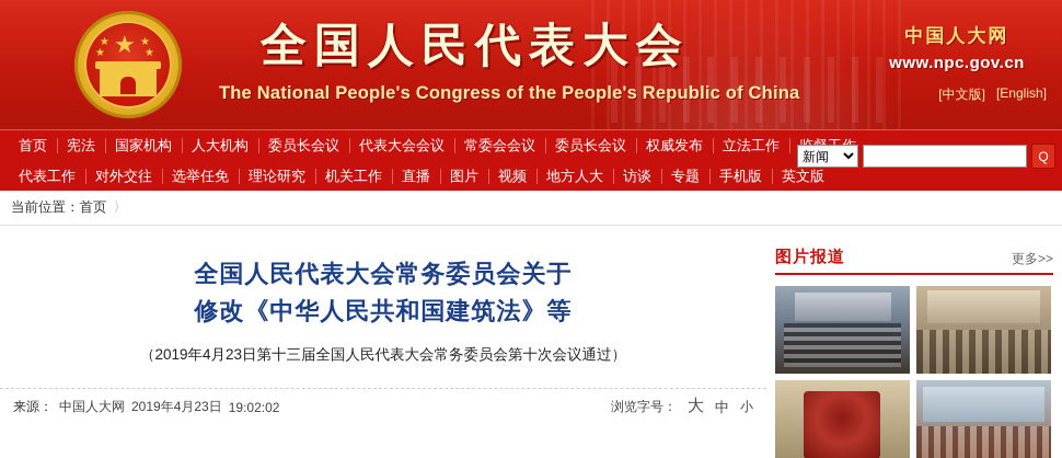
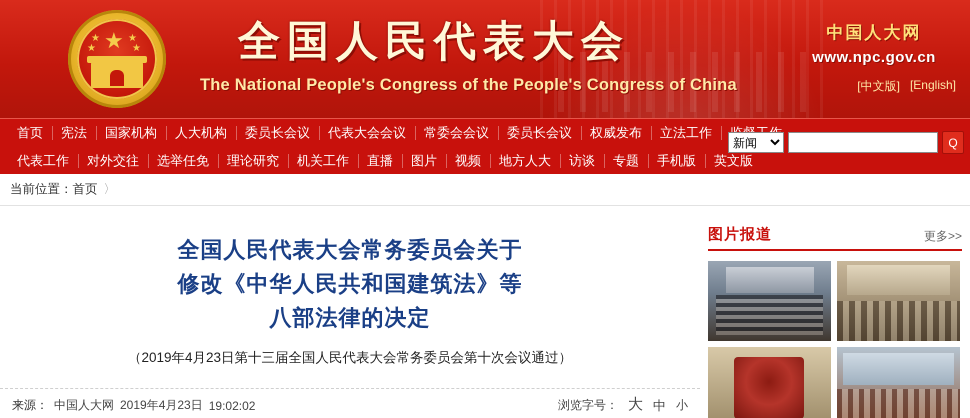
  ★
  ★
  ★
  ★
  ★
  全国人民代表大会
- The National People's Congress of the People's Republic of China
+ The National People's Congress of the People's Congress of China
  中国人大网
  www.npc.gov.cn
  [中文版]
  [English]
  首页
  宪法
  国家机构
  人大机构
  委员长会议
  代表大会会议
  常委会会议
  委员长会议
  权威发布
  立法工作
  代表工作
  对外交往
  选举任免
  理论研究
  机关工作
  直播
  图片
  视频
  地方人大
  访谈
  专题
  手机版
  英文版
  新闻
  Q
  当前位置：
  首页
  〉
  全国人民代表大会常务委员会关于
  修改《中华人民共和国建筑法》等
+ 八部法律的决定
  （2019年4月23日第十三届全国人民代表大会常务委员会第十次会议通过）
  来源：
  中国人大网
  2019年4月23日
  19:02:02
  浏览字号：
  大
  中
  小
  图片报道
  更多>>
